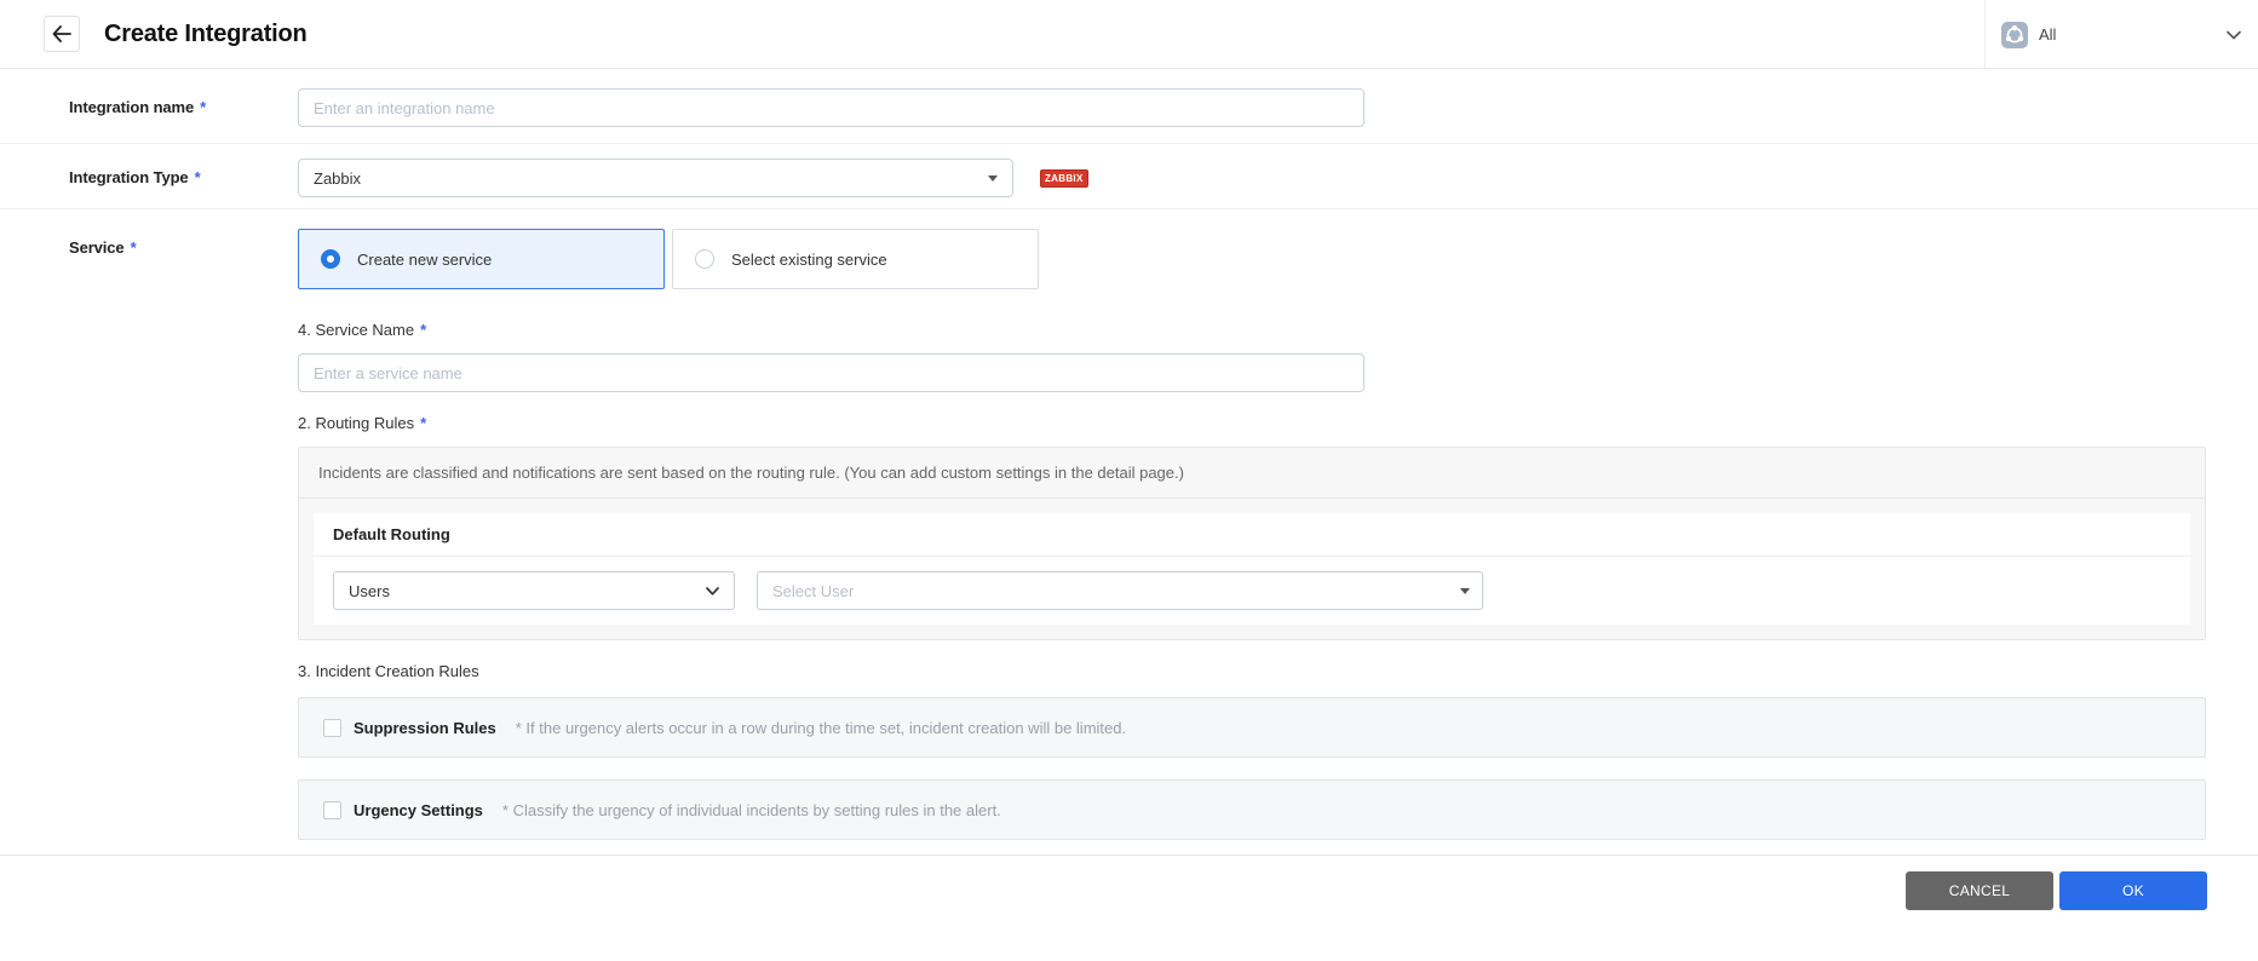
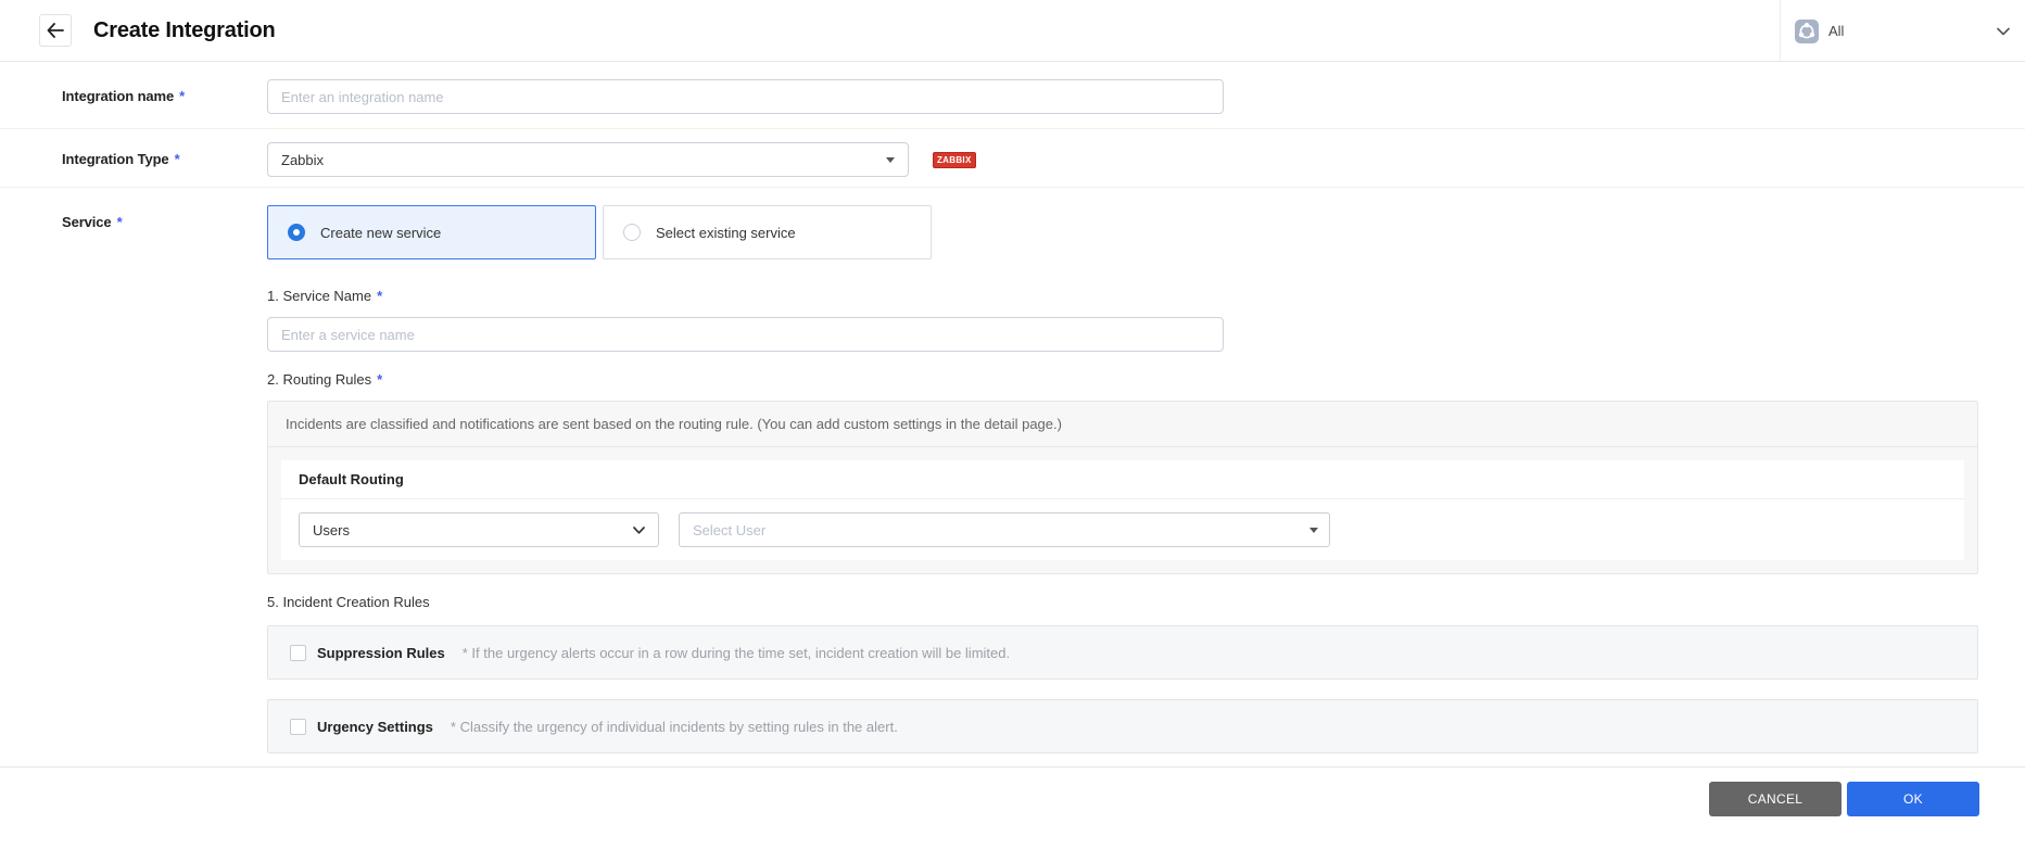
  Create Integration
  All
  Integration name *
  Enter an integration name
  Integration Type *
  Zabbix
  ZABBIX
  Service *
  Create new service
  Select existing service
- 4. Service Name *
+ 1. Service Name *
  Enter a service name
  2. Routing Rules *
  Incidents are classified and notifications are sent based on the routing rule. (You can add custom settings in the detail page.)
  Default Routing
  Users
  Select User
- 3. Incident Creation Rules
+ 5. Incident Creation Rules
  Suppression Rules
  * If the urgency alerts occur in a row during the time set, incident creation will be limited.
  Urgency Settings
  * Classify the urgency of individual incidents by setting rules in the alert.
  CANCEL
  OK
